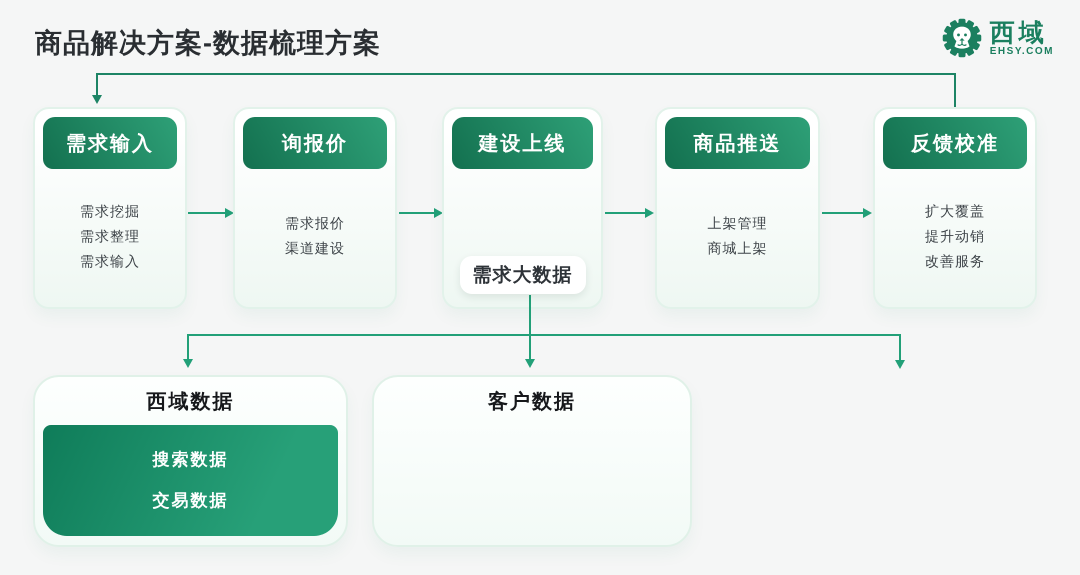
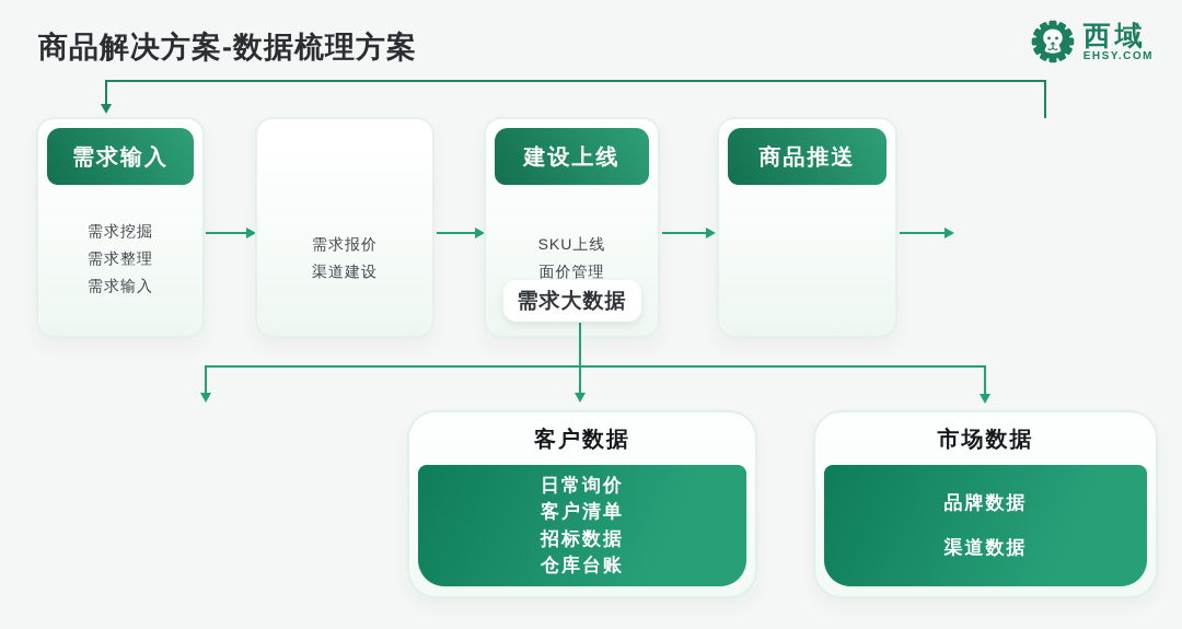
  商品解决方案-数据梳理方案
  西域
  EHSY.COM
  需求输入
  需求挖掘
  需求整理
  需求输入
- 询报价
  需求报价
  渠道建设
  建设上线
+ SKU上线
+ 面价管理
  需求大数据
  商品推送
- 上架管理
- 商城上架
- 反馈校准
- 扩大覆盖
- 提升动销
- 改善服务
- 西域数据
- 搜索数据
- 交易数据
  客户数据
+ 日常询价
+ 客户清单
+ 招标数据
+ 仓库台账
+ 市场数据
+ 品牌数据
+ 渠道数据
